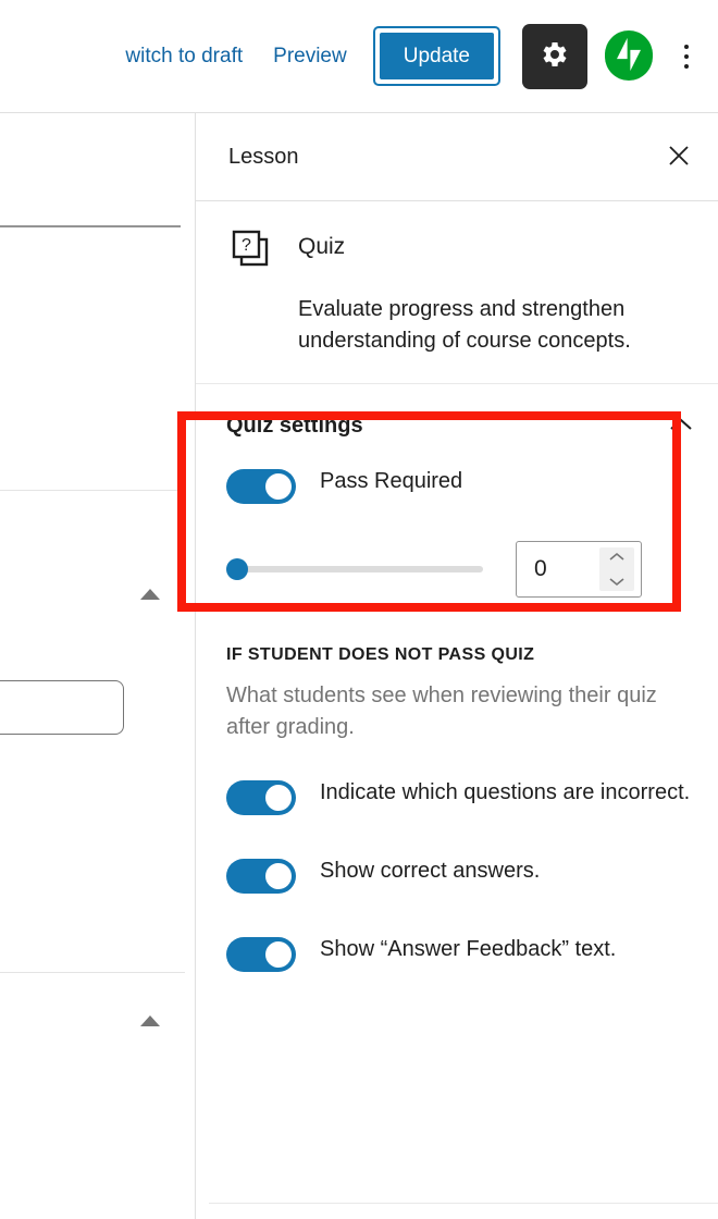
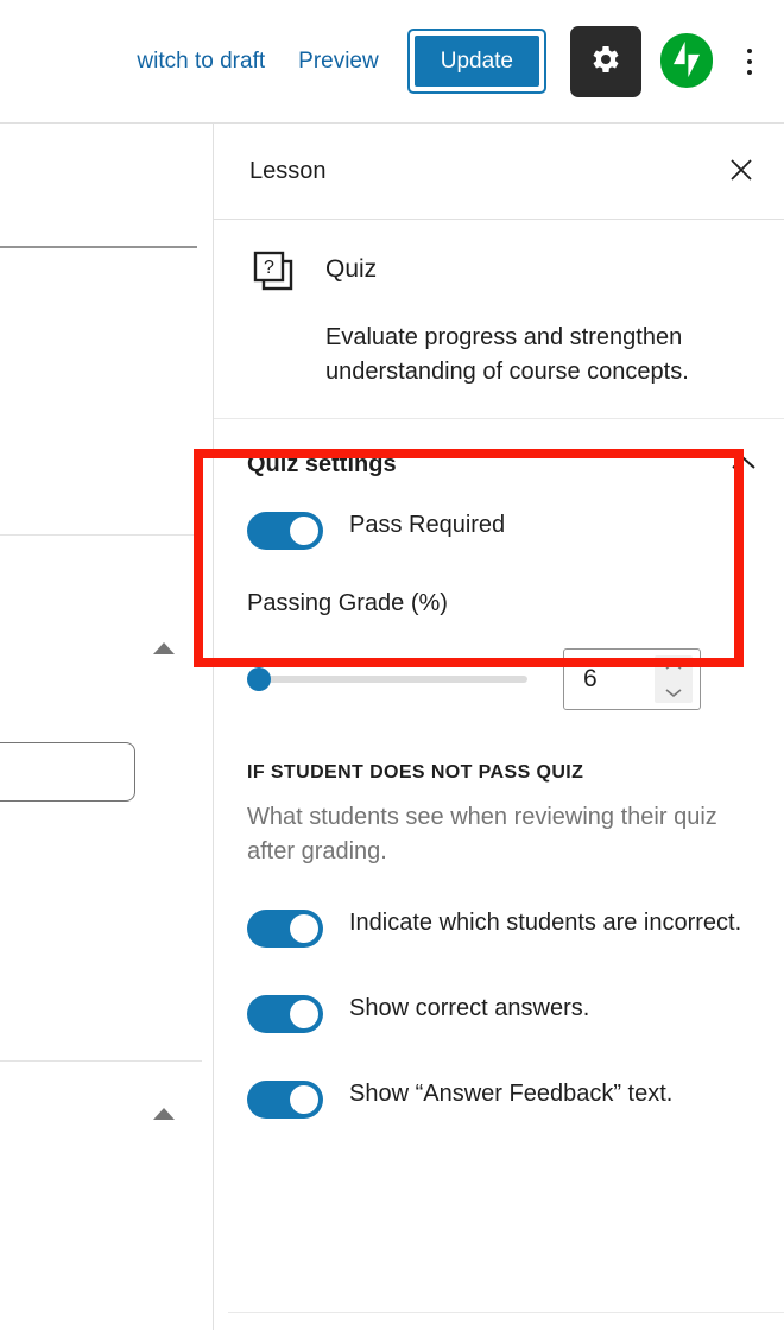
  witch to draft
  Preview
  Update
  Lesson
  ?
  Quiz
  Evaluate progress and strengthen understanding of course concepts.
  Quiz settings
  Pass Required
+ Passing Grade (%)
- 0
+ 6
  IF STUDENT DOES NOT PASS QUIZ
  What students see when reviewing their quiz after grading.
- Indicate which questions are incorrect.
+ Indicate which students are incorrect.
  Show correct answers.
  Show “Answer Feedback” text.
